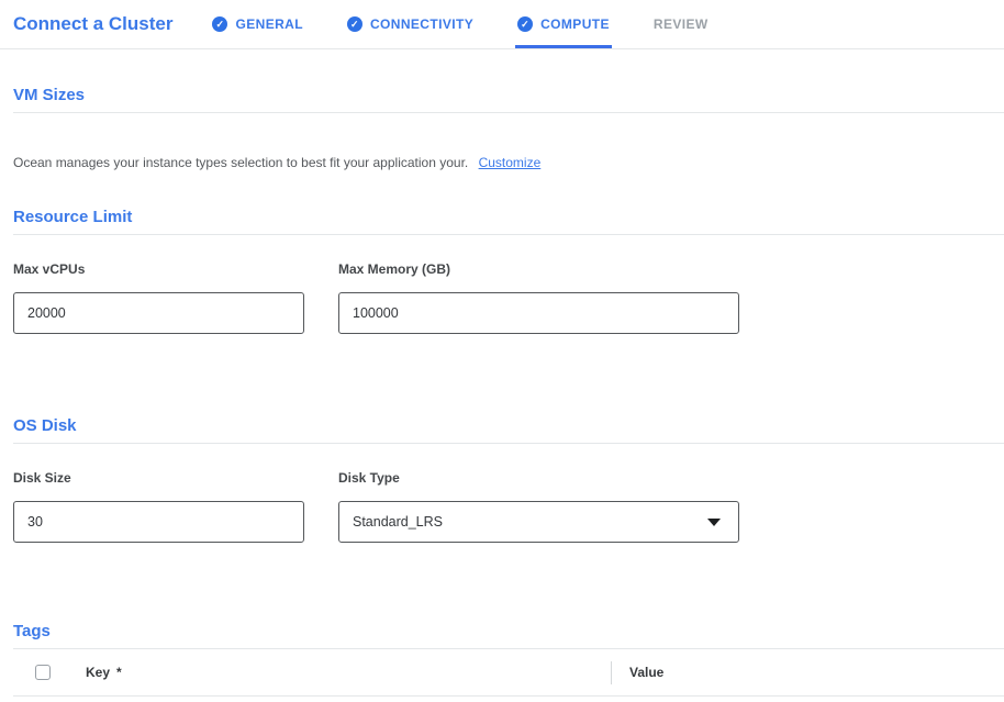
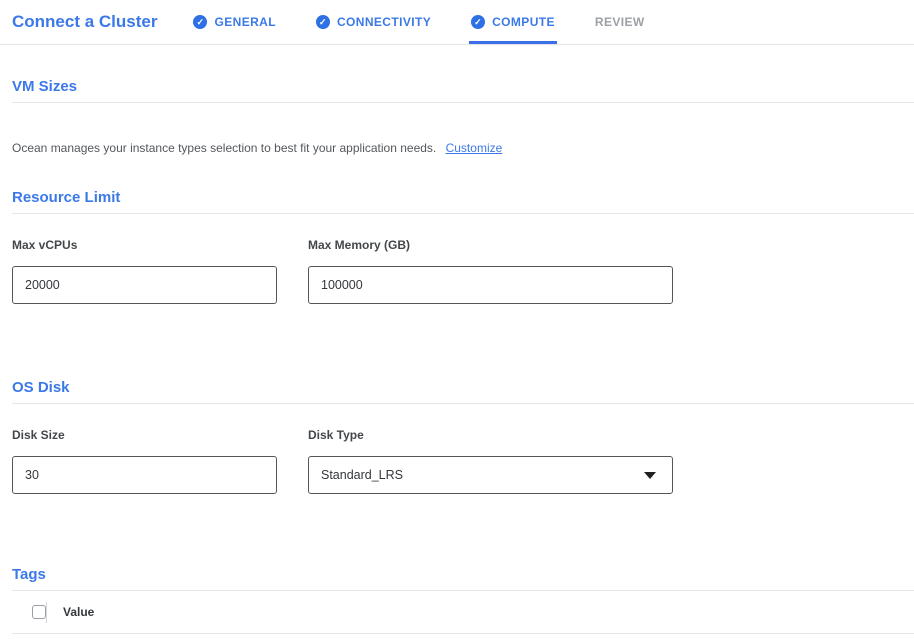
  Connect a Cluster
  GENERAL
  CONNECTIVITY
  COMPUTE
  REVIEW
  VM Sizes
- Ocean manages your instance types selection to best fit your application your. Customize
+ Ocean manages your instance types selection to best fit your application needs. Customize
  Resource Limit
  Max vCPUs
  Max Memory (GB)
  20000
  100000
  OS Disk
  Disk Size
  Disk Type
  30
  Standard_LRS
  Tags
- Key *
  Value
